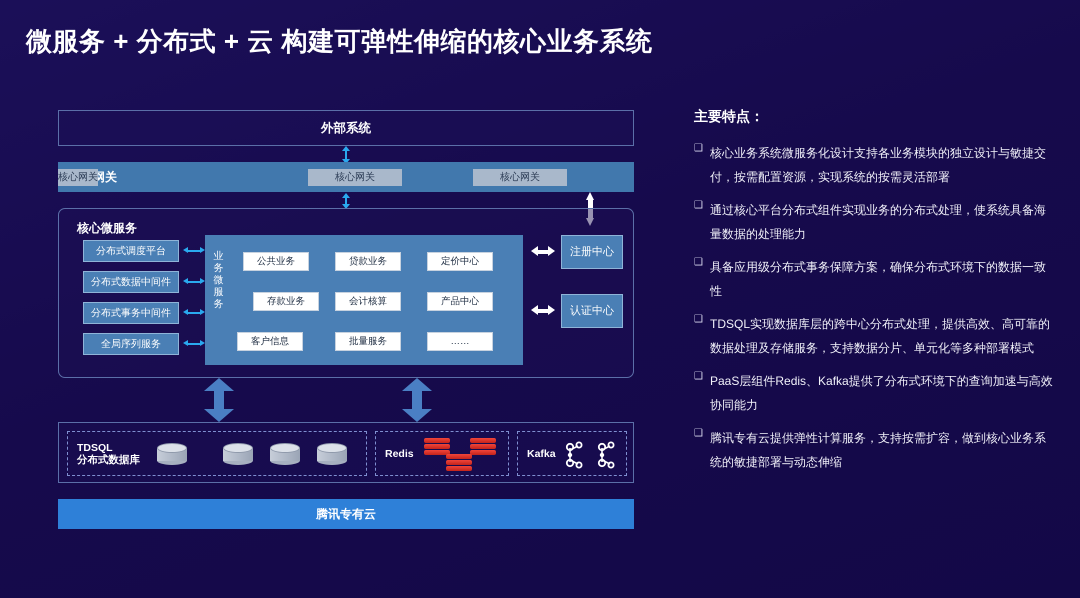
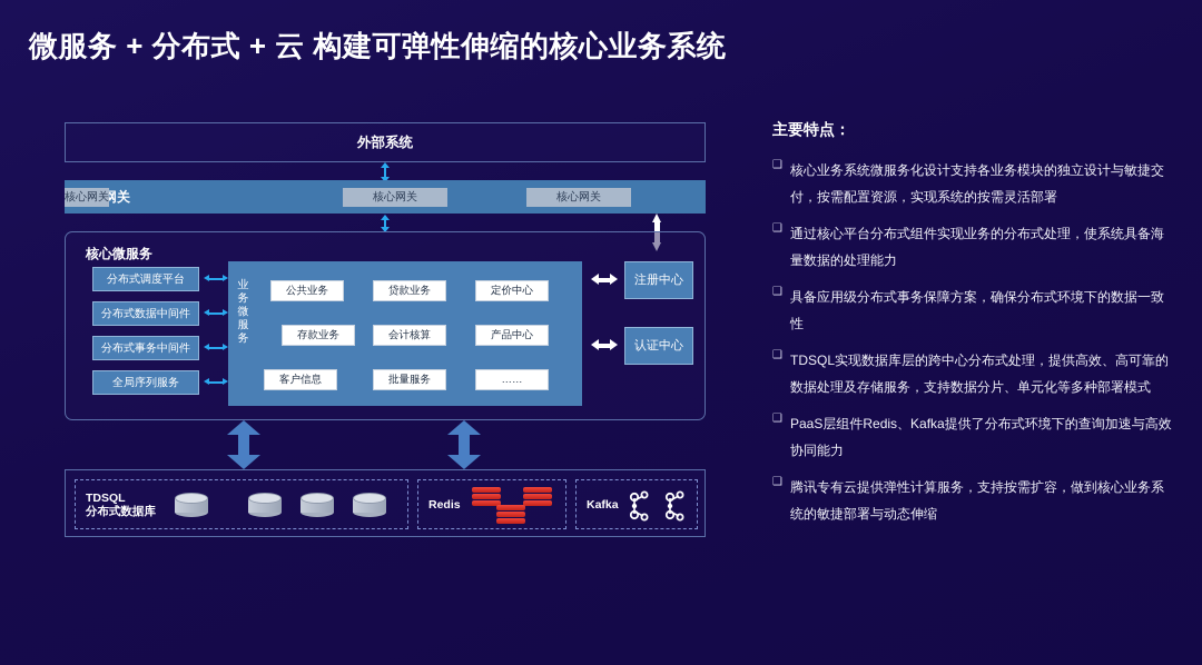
  微服务 + 分布式 + 云 构建可弹性伸缩的核心业务系统
  外部系统
  核心网关
  核心网关
  核心网关
  核心微服务
  分布式调度平台
  分布式数据中间件
  分布式事务中间件
  全局序列服务
  业务微服务
  公共业务
  贷款业务
  定价中心
  存款业务
  会计核算
  产品中心
  客户信息
  批量服务
  ……
  注册中心
  认证中心
  TDSQL
  分布式数据库
  Redis
  Kafka
- 腾讯专有云
  主要特点：
  ❑
  核心业务系统微服务化设计支持各业务模块的独立设计与敏捷交付，按需配置资源，实现系统的按需灵活部署
  ❑
  通过核心平台分布式组件实现业务的分布式处理，使系统具备海量数据的处理能力
  ❑
  具备应用级分布式事务保障方案，确保分布式环境下的数据一致性
  ❑
  TDSQL实现数据库层的跨中心分布式处理，提供高效、高可靠的数据处理及存储服务，支持数据分片、单元化等多种部署模式
  ❑
  PaaS层组件Redis、Kafka提供了分布式环境下的查询加速与高效协同能力
  ❑
  腾讯专有云提供弹性计算服务，支持按需扩容，做到核心业务系统的敏捷部署与动态伸缩
